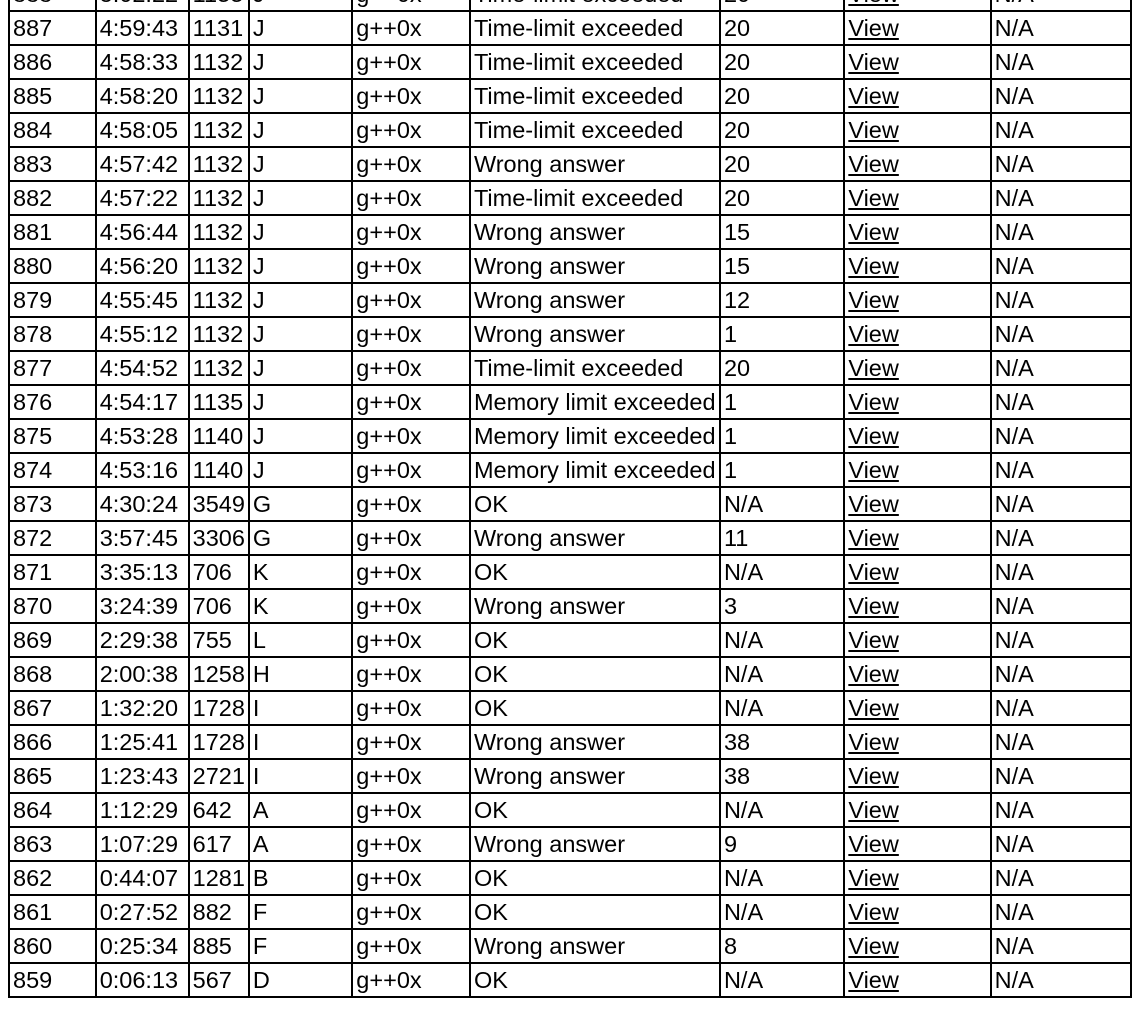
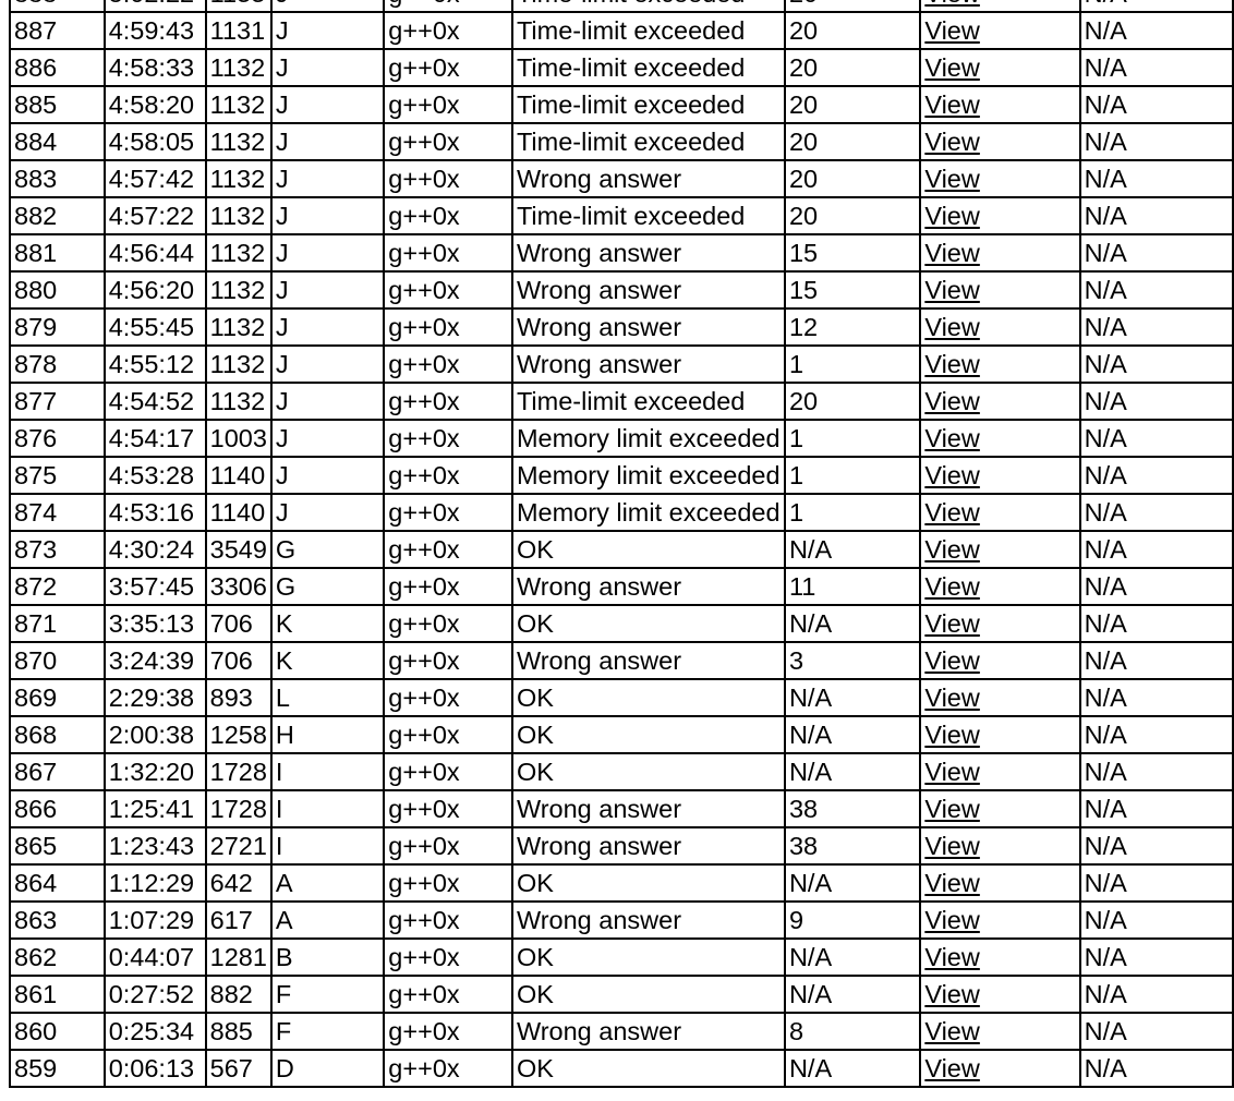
  887	4:59:43	1131	J	g++0x	Time-limit exceeded	20	View	N/A
  886	4:58:33	1132	J	g++0x	Time-limit exceeded	20	View	N/A
  885	4:58:20	1132	J	g++0x	Time-limit exceeded	20	View	N/A
  884	4:58:05	1132	J	g++0x	Time-limit exceeded	20	View	N/A
  883	4:57:42	1132	J	g++0x	Wrong answer	20	View	N/A
  882	4:57:22	1132	J	g++0x	Time-limit exceeded	20	View	N/A
  881	4:56:44	1132	J	g++0x	Wrong answer	15	View	N/A
  880	4:56:20	1132	J	g++0x	Wrong answer	15	View	N/A
  879	4:55:45	1132	J	g++0x	Wrong answer	12	View	N/A
  878	4:55:12	1132	J	g++0x	Wrong answer	1	View	N/A
  877	4:54:52	1132	J	g++0x	Time-limit exceeded	20	View	N/A
- 876	4:54:17	1135	J	g++0x	Memory limit exceeded	1	View	N/A
+ 876	4:54:17	1003	J	g++0x	Memory limit exceeded	1	View	N/A
  875	4:53:28	1140	J	g++0x	Memory limit exceeded	1	View	N/A
  874	4:53:16	1140	J	g++0x	Memory limit exceeded	1	View	N/A
  873	4:30:24	3549	G	g++0x	OK	N/A	View	N/A
  872	3:57:45	3306	G	g++0x	Wrong answer	11	View	N/A
  871	3:35:13	706	K	g++0x	OK	N/A	View	N/A
  870	3:24:39	706	K	g++0x	Wrong answer	3	View	N/A
- 869	2:29:38	755	L	g++0x	OK	N/A	View	N/A
+ 869	2:29:38	893	L	g++0x	OK	N/A	View	N/A
  868	2:00:38	1258	H	g++0x	OK	N/A	View	N/A
  867	1:32:20	1728	I	g++0x	OK	N/A	View	N/A
  866	1:25:41	1728	I	g++0x	Wrong answer	38	View	N/A
  865	1:23:43	2721	I	g++0x	Wrong answer	38	View	N/A
  864	1:12:29	642	A	g++0x	OK	N/A	View	N/A
  863	1:07:29	617	A	g++0x	Wrong answer	9	View	N/A
  862	0:44:07	1281	B	g++0x	OK	N/A	View	N/A
  861	0:27:52	882	F	g++0x	OK	N/A	View	N/A
  860	0:25:34	885	F	g++0x	Wrong answer	8	View	N/A
  859	0:06:13	567	D	g++0x	OK	N/A	View	N/A
